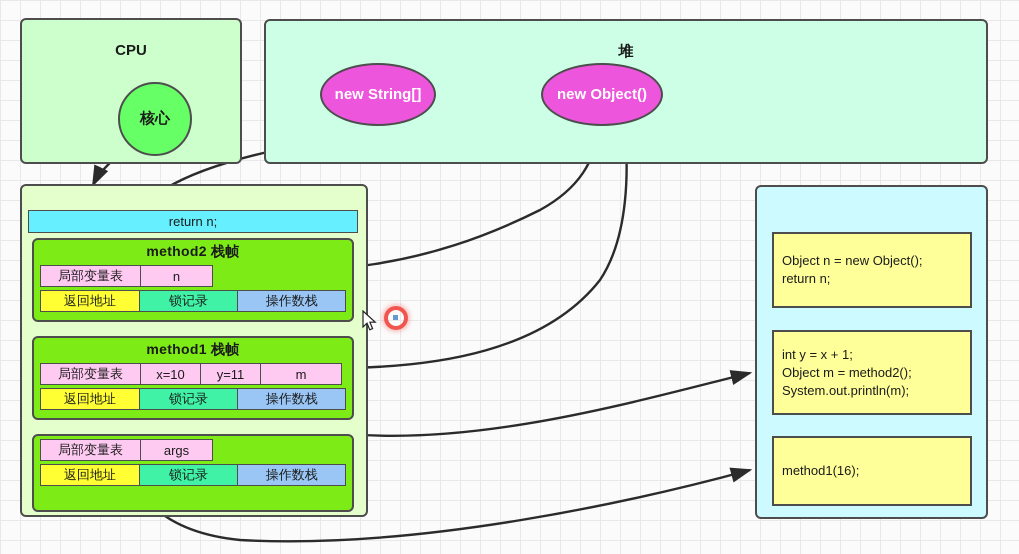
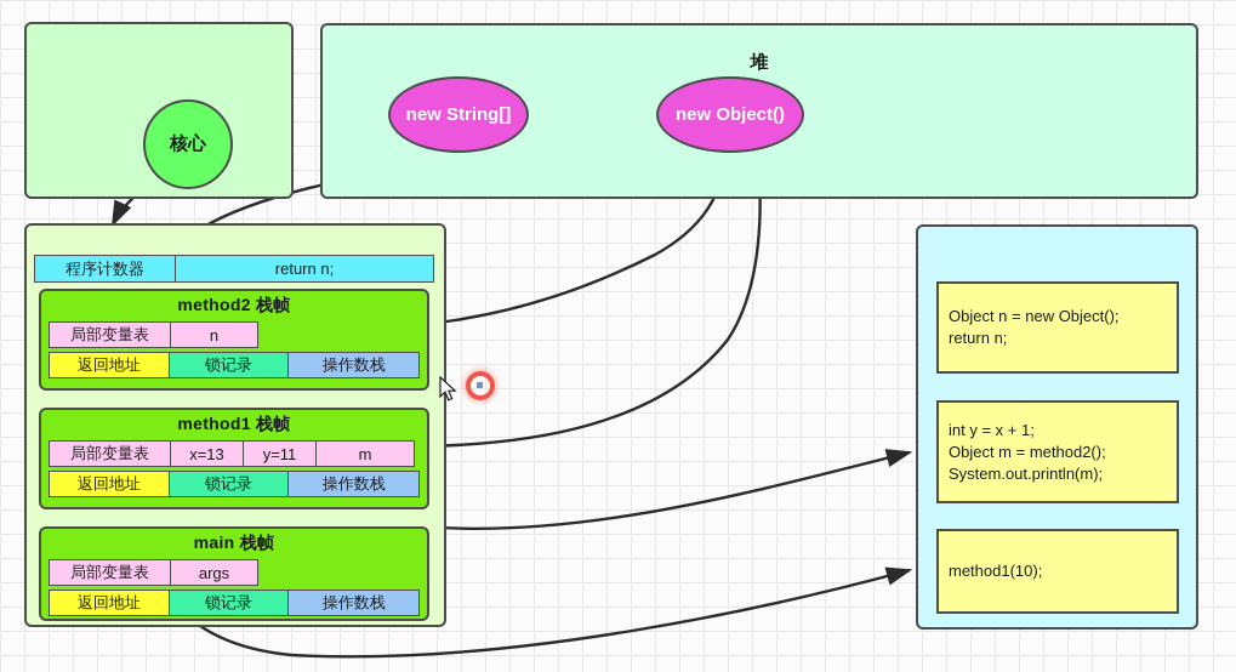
- CPU
  核心
  堆
  new String[]
  new Object()
+ 程序计数器
  return n;
  method2 栈帧
  局部变量表
  n
  返回地址
  锁记录
  操作数栈
  method1 栈帧
  局部变量表
- x=10
+ x=13
  y=11
  m
  返回地址
  锁记录
  操作数栈
+ main 栈帧
  局部变量表
  args
  返回地址
  锁记录
  操作数栈
  Object n = new Object();
  return n;
  int y = x + 1;
  Object m = method2();
  System.out.println(m);
- method1(16);
+ method1(10);
